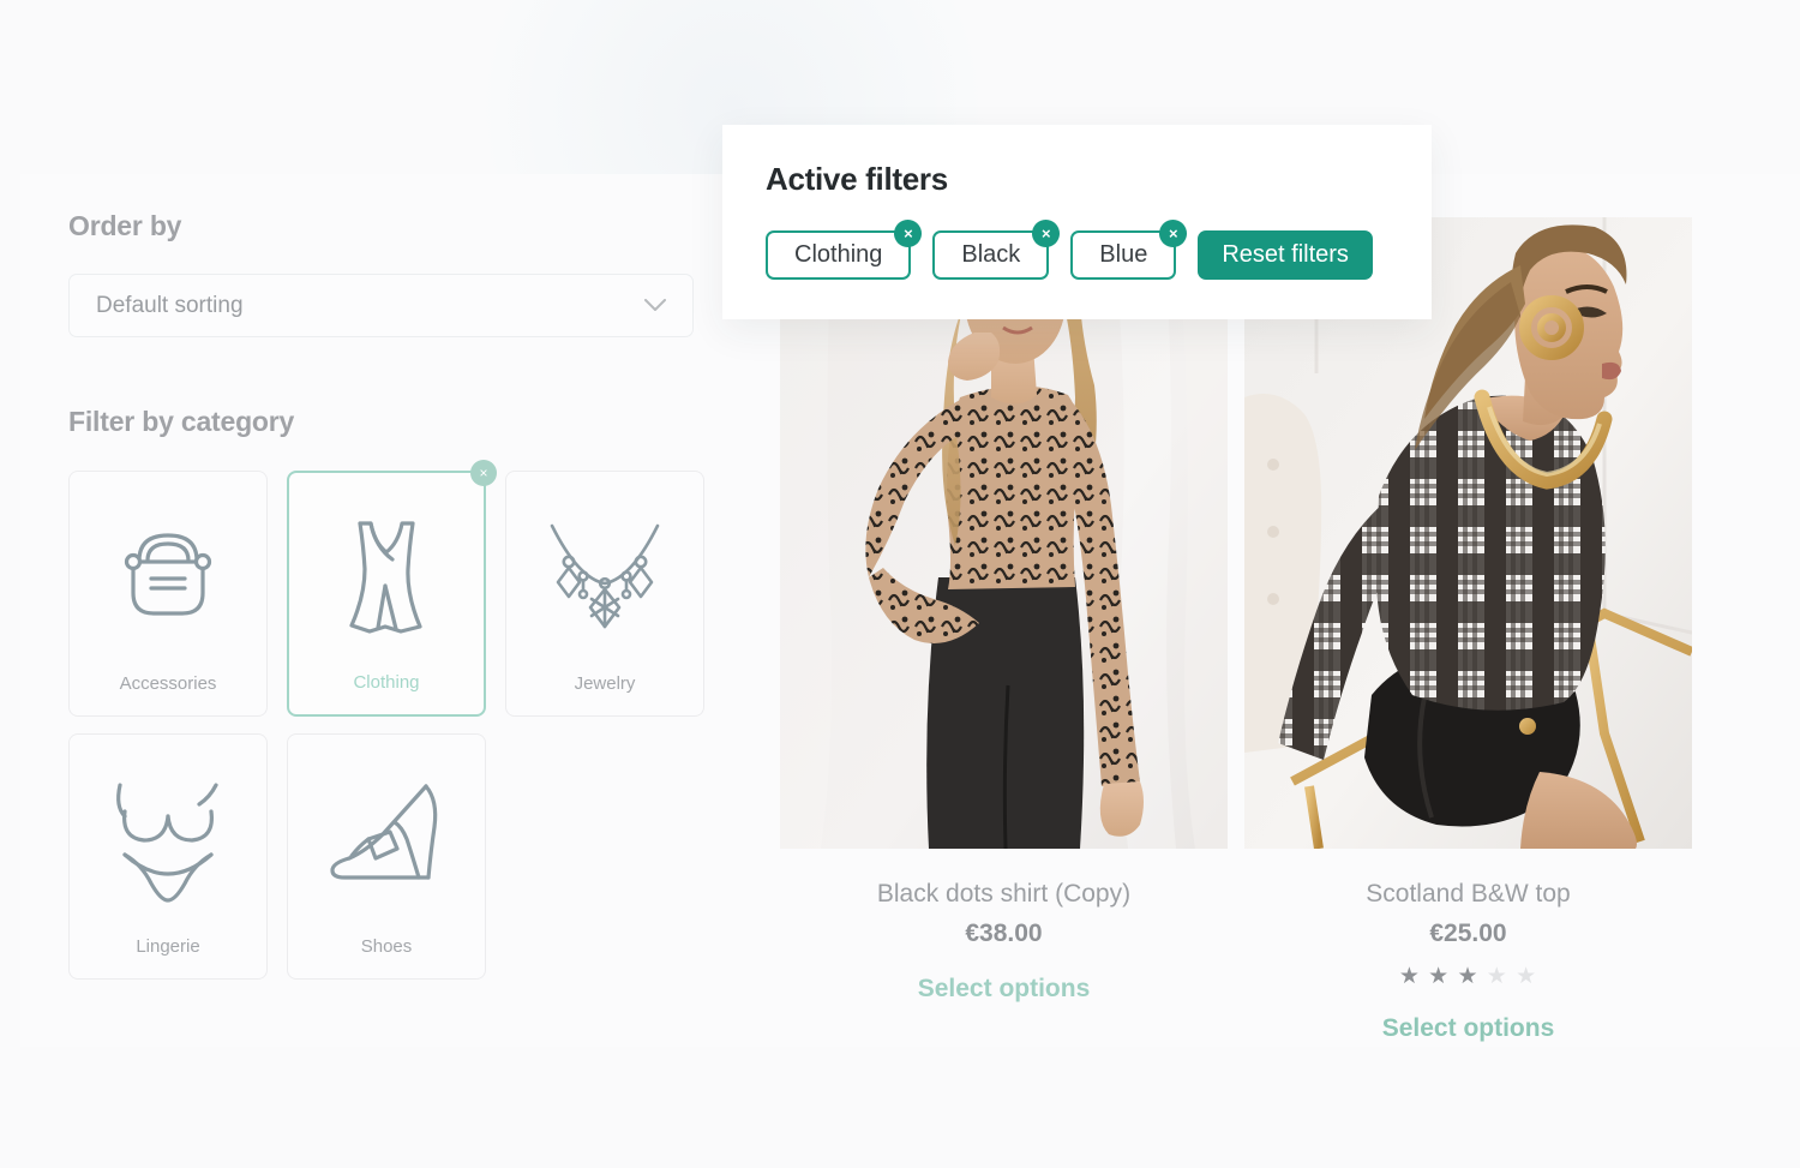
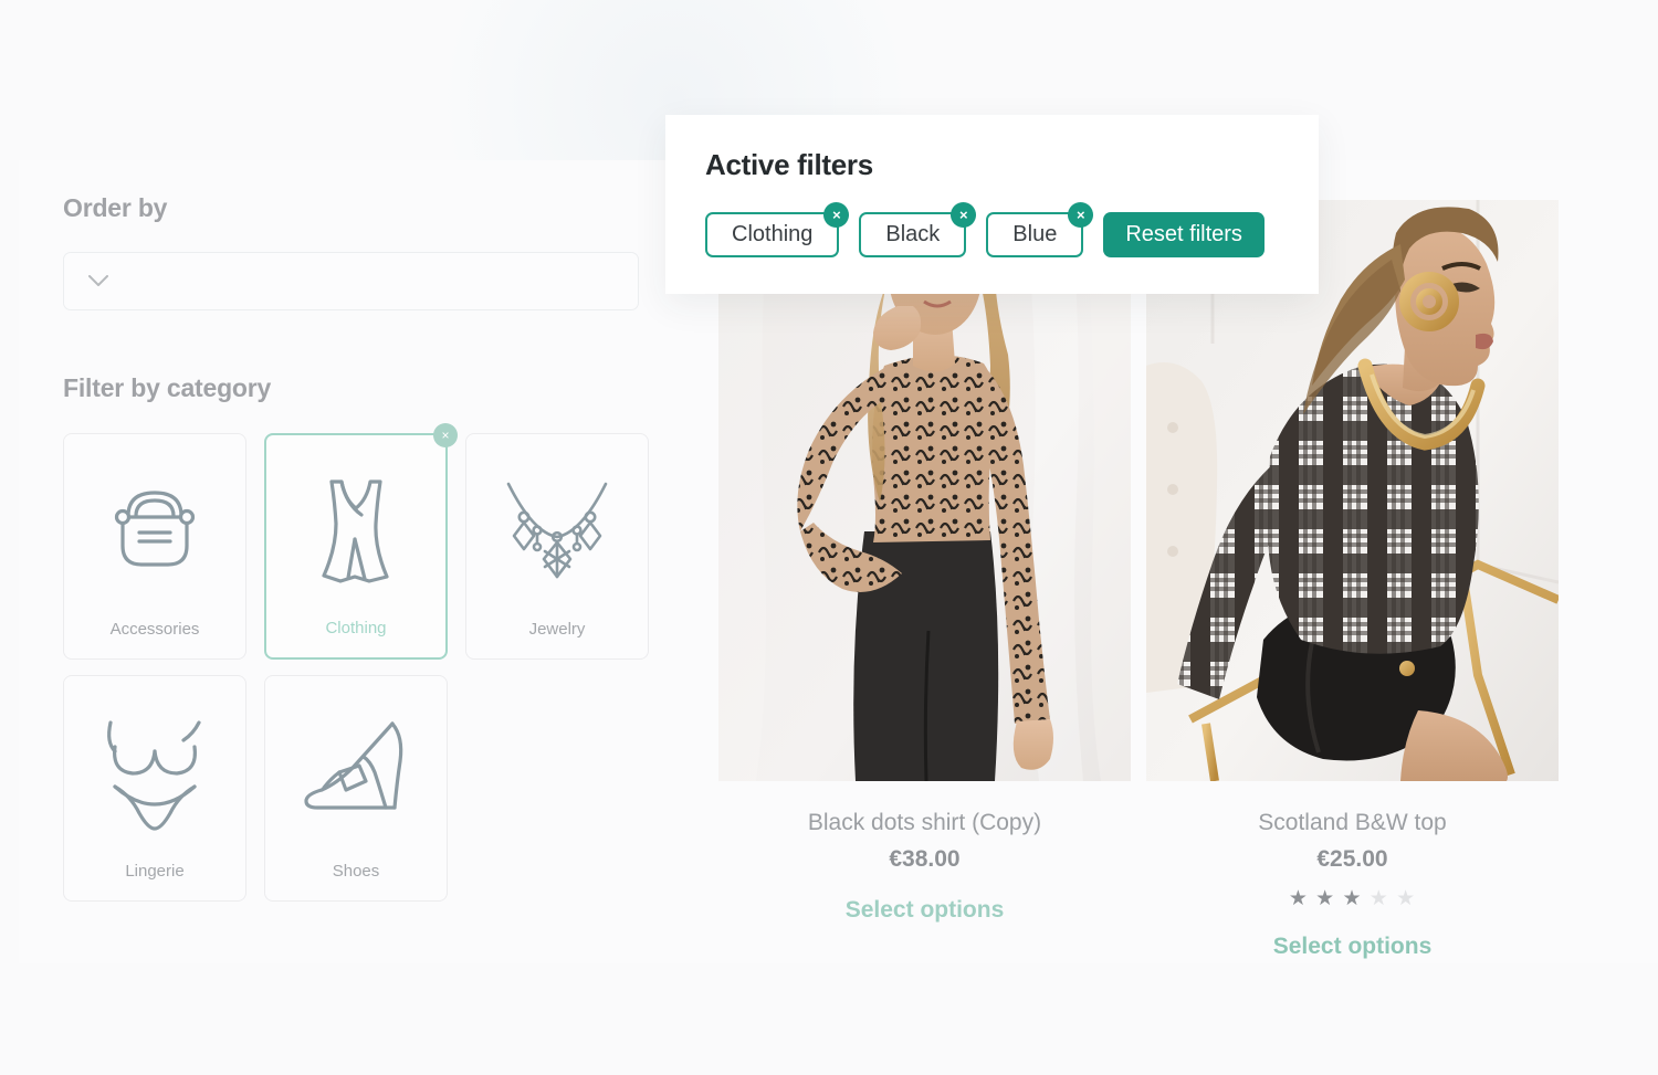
  Order by
- Default sorting
  Filter by category
  Accessories
  ×
  Clothing
  Jewelry
  Lingerie
  Shoes
  Black dots shirt (Copy)
  €38.00
  Select options
  Scotland B&W top
  €25.00
  ★ ★ ★ ★ ★
  Select options
  Active filters
  Clothing
  ×
  Black
  ×
  Blue
  ×
  Reset filters
